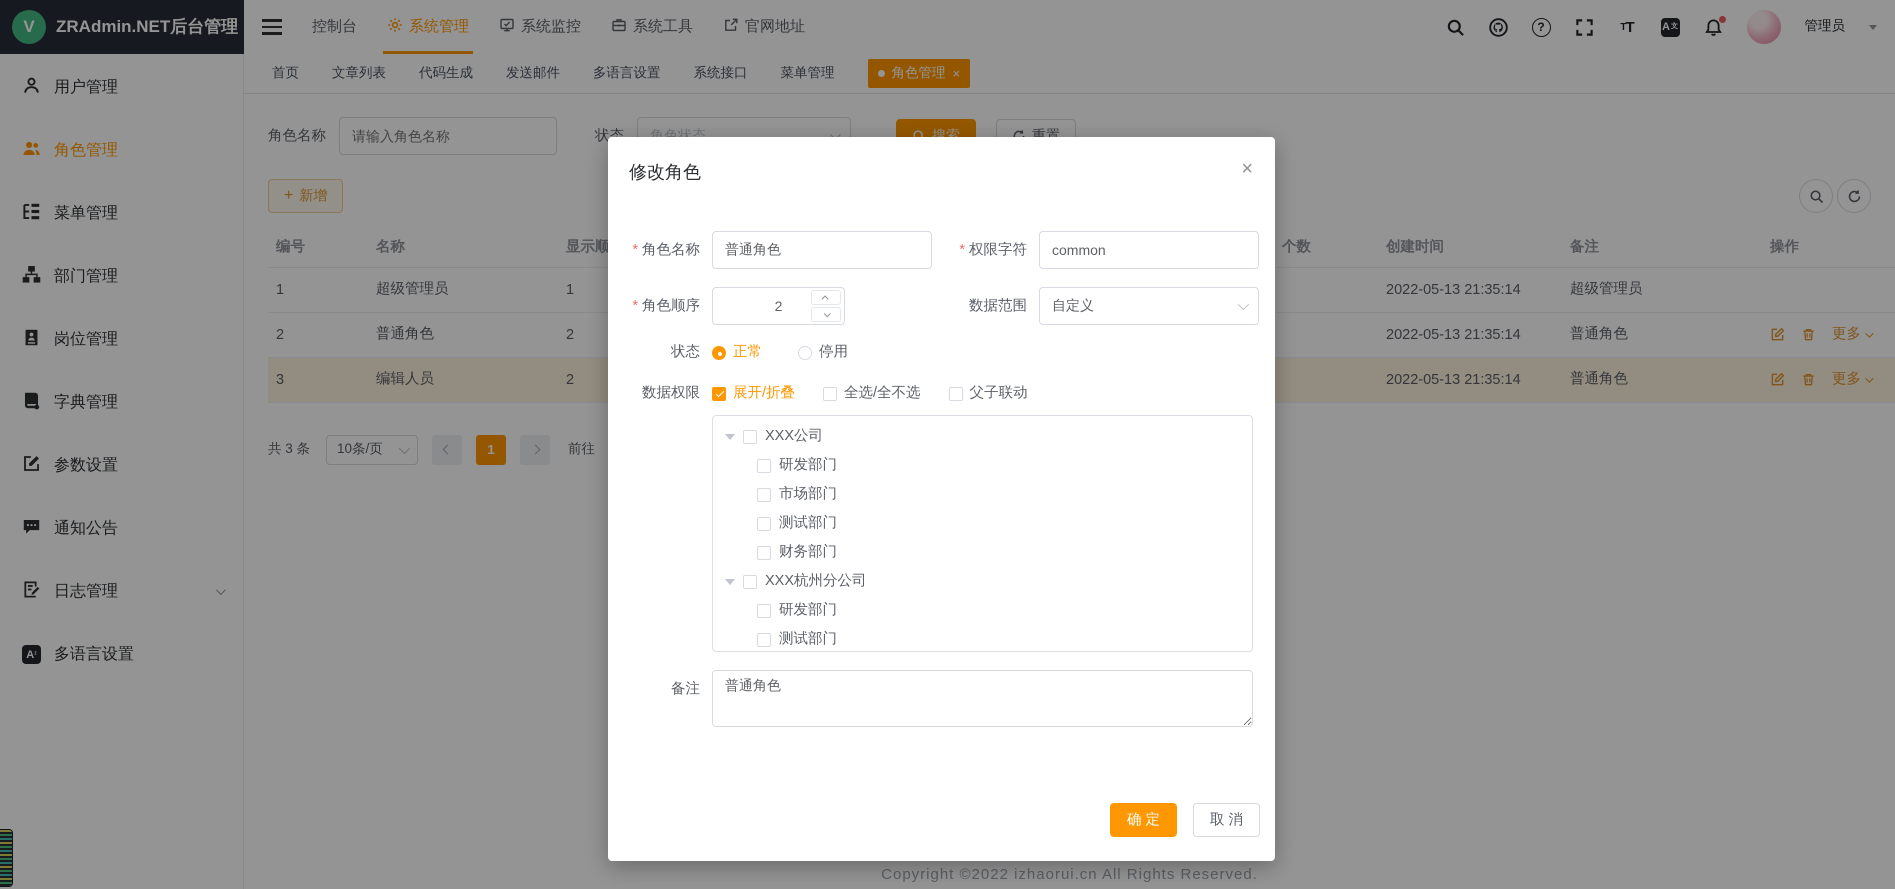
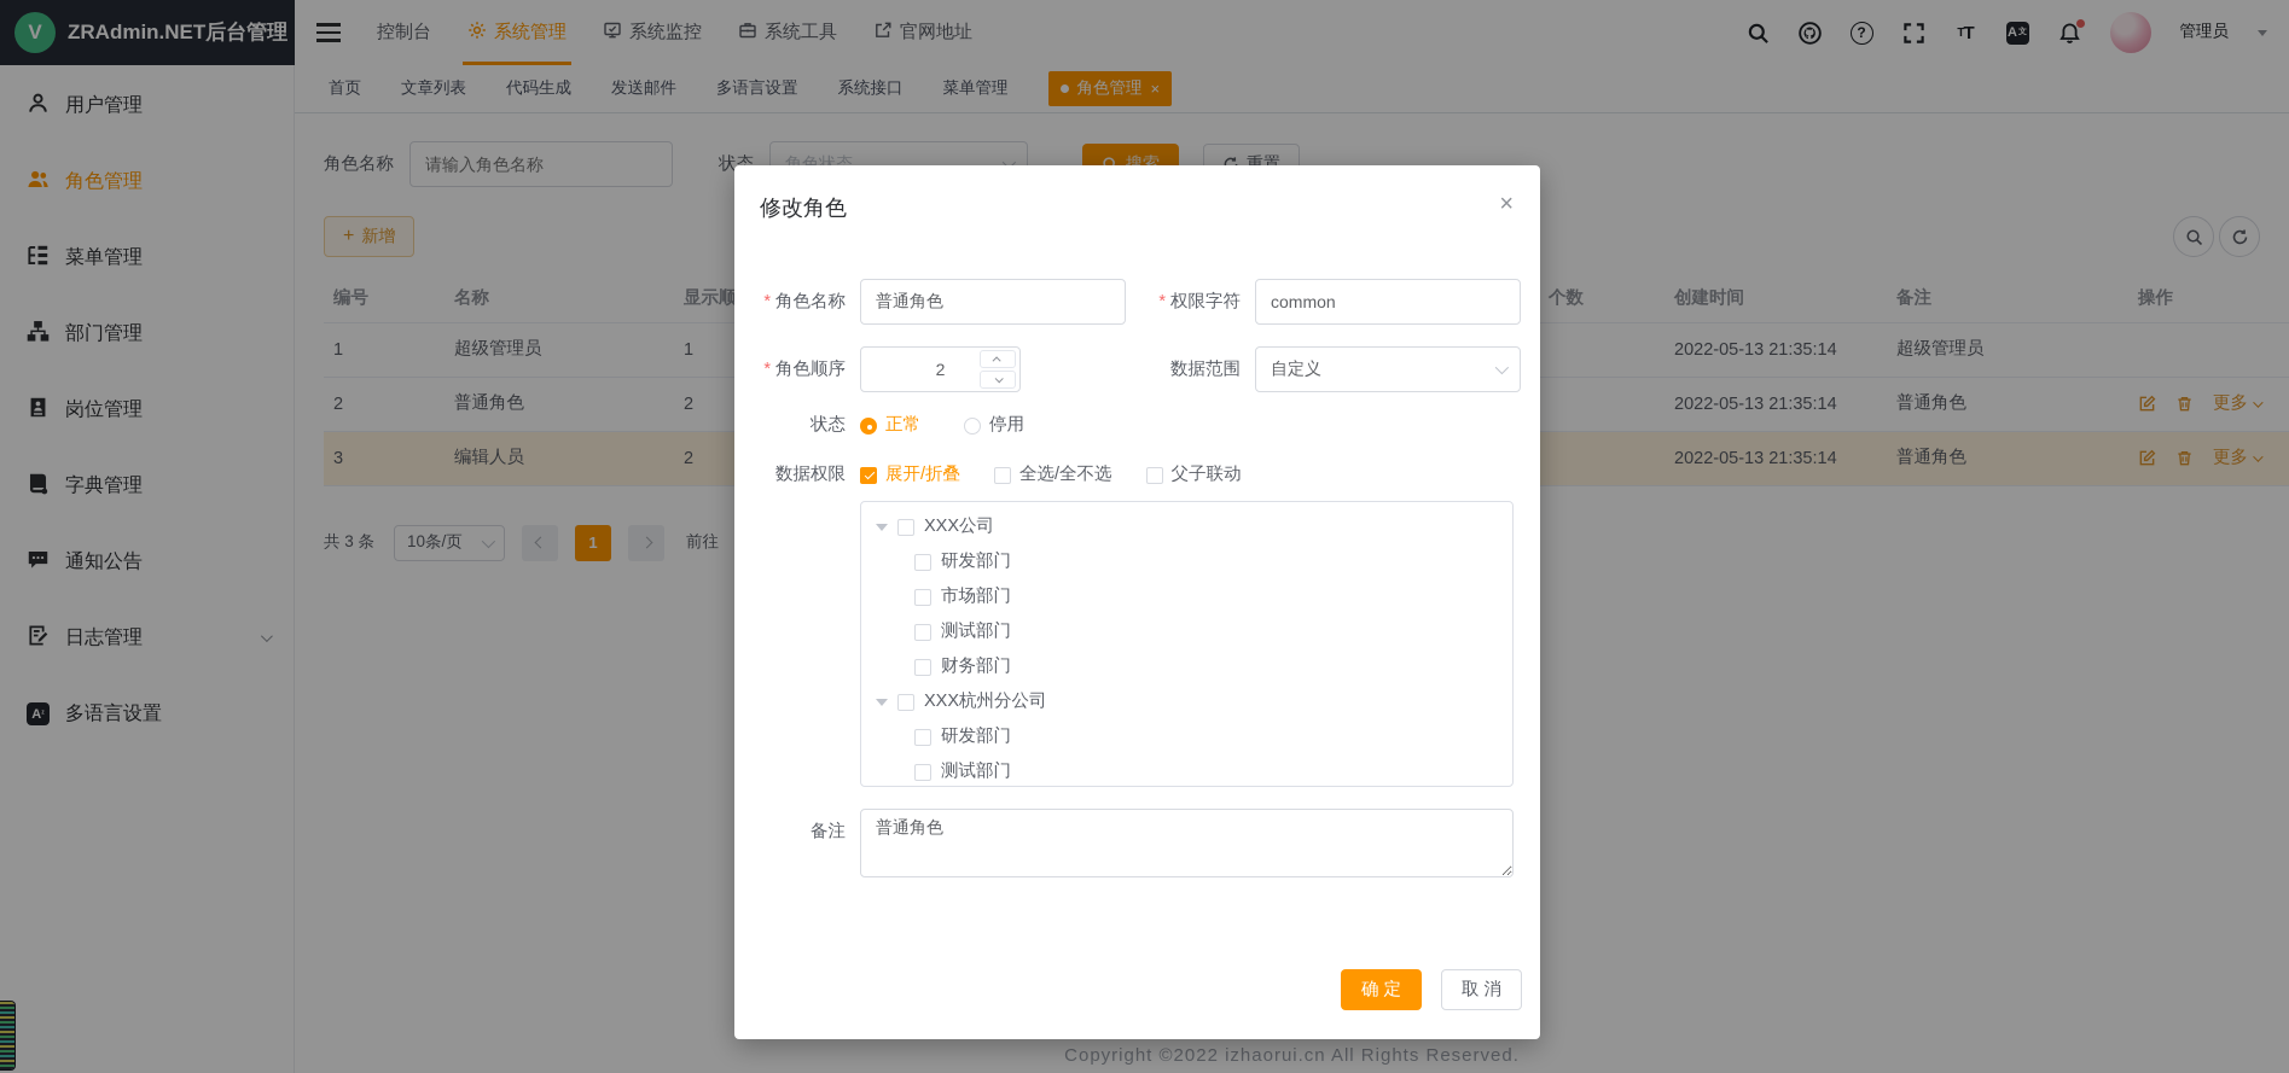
  V
  ZRAdmin.NET后台管理
  控制台
  系统管理
  系统监控
  系统工具
  官网地址
  ?
  T
  T
  A
  管理员
  用户管理
  角色管理
  菜单管理
  部门管理
  岗位管理
  字典管理
- 参数设置
  通知公告
  日志管理
  A
  多语言设置
  首页
  文章列表
  代码生成
  发送邮件
  多语言设置
  系统接口
  菜单管理
  角色管理
  ×
  角色名称
  请输入角色名称
  状态
  角色状态
  搜索
  重置
  +
  新增
  编号	名称	显示顺	个数	创建时间	备注	操作
  1	超级管理员	1		2022-05-13 21:35:14	超级管理员
  2	普通角色	2		2022-05-13 21:35:14	普通角色	更多
  3	编辑人员	2		2022-05-13 21:35:14	普通角色	更多
  共 3 条
  10条/页
  1
  前往
  Copyright ©2022 izhaorui.cn All Rights Reserved.
  修改角色
  ×
  角色名称
  普通角色
  权限字符
  common
  角色顺序
  2
  数据范围
  自定义
  状态
  正常
  停用
  数据权限
  展开/折叠
  全选/全不选
  父子联动
  XXX公司
  研发部门
  市场部门
  测试部门
  财务部门
  XXX杭州分公司
  研发部门
  测试部门
  备注
  普通角色
  确 定
  取 消
